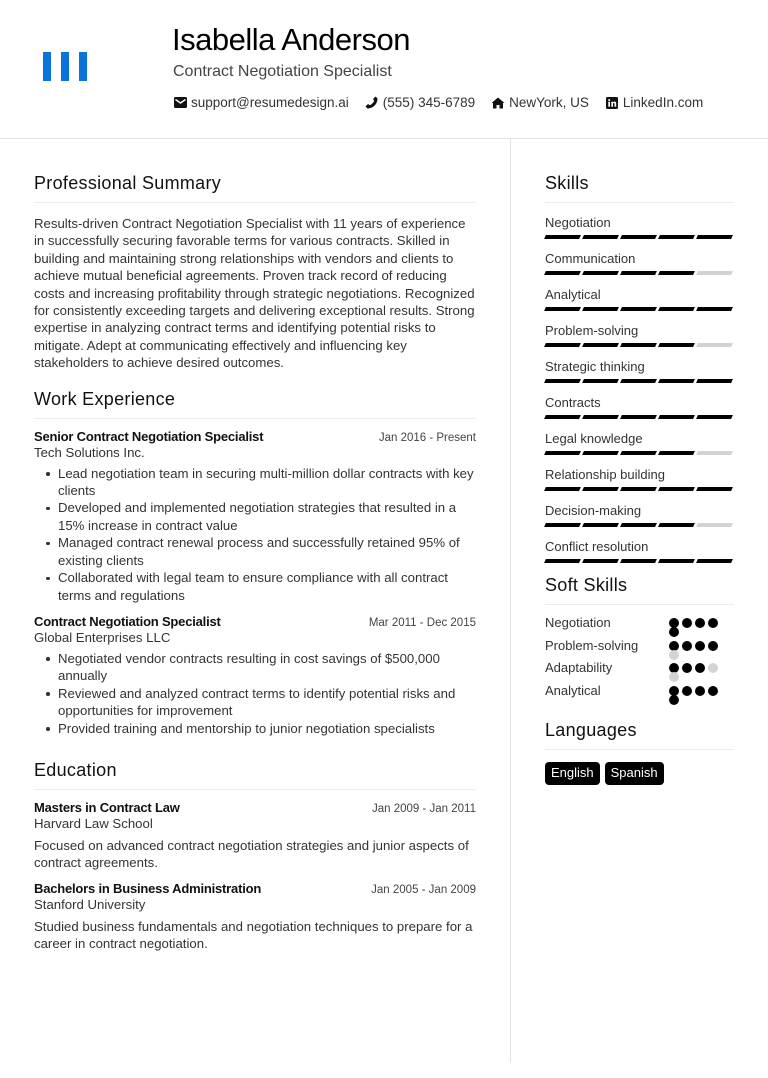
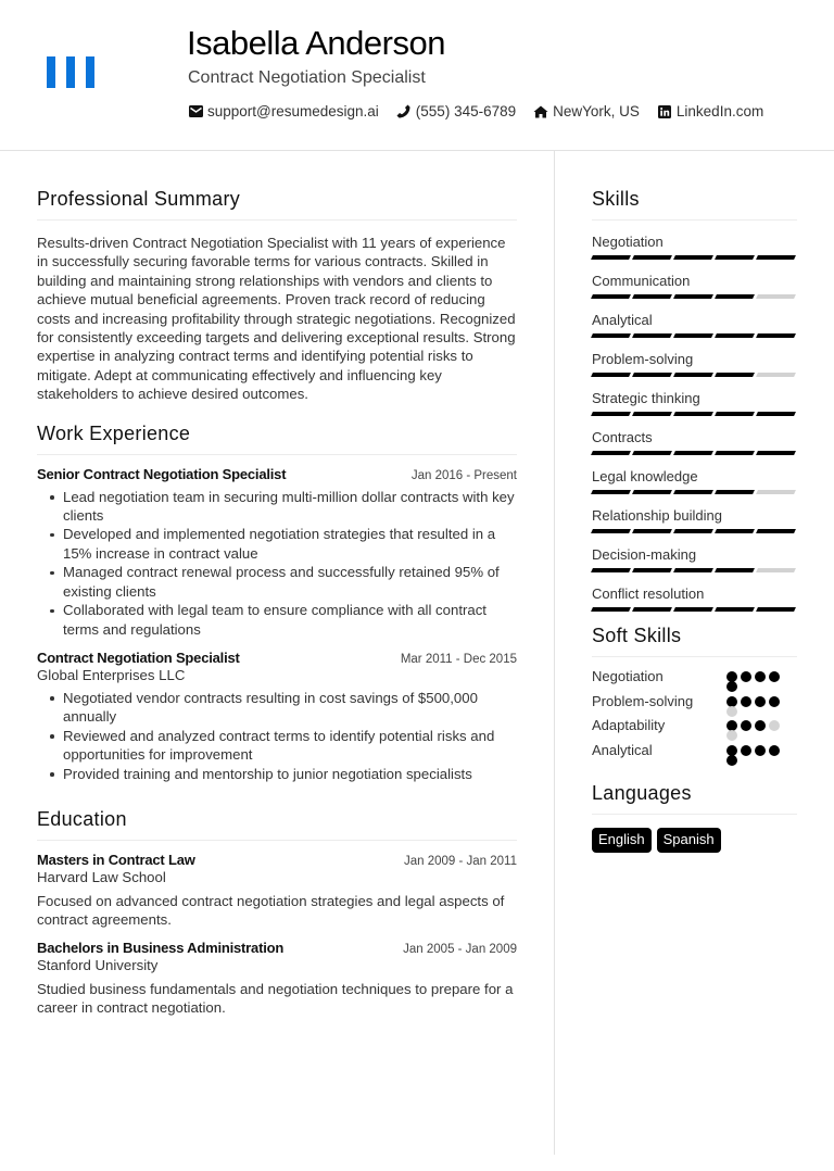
  Isabella Anderson
  Contract Negotiation Specialist
  support@resumedesign.ai
  (555) 345-6789
  NewYork, US
  LinkedIn.com
  Professional Summary
  Results-driven Contract Negotiation Specialist with 11 years of experience in successfully securing favorable terms for various contracts. Skilled in building and maintaining strong relationships with vendors and clients to achieve mutual beneficial agreements. Proven track record of reducing costs and increasing profitability through strategic negotiations. Recognized for consistently exceeding targets and delivering exceptional results. Strong expertise in analyzing contract terms and identifying potential risks to mitigate. Adept at communicating effectively and influencing key stakeholders to achieve desired outcomes.
  Work Experience
  Senior Contract Negotiation Specialist
  Jan 2016 - Present
- Tech Solutions Inc.
  Lead negotiation team in securing multi-million dollar contracts with key clients
  Developed and implemented negotiation strategies that resulted in a 15% increase in contract value
  Managed contract renewal process and successfully retained 95% of existing clients
  Collaborated with legal team to ensure compliance with all contract terms and regulations
  Contract Negotiation Specialist
  Mar 2011 - Dec 2015
  Global Enterprises LLC
  Negotiated vendor contracts resulting in cost savings of $500,000 annually
  Reviewed and analyzed contract terms to identify potential risks and opportunities for improvement
  Provided training and mentorship to junior negotiation specialists
  Education
  Masters in Contract Law
  Jan 2009 - Jan 2011
  Harvard Law School
- Focused on advanced contract negotiation strategies and junior aspects of contract agreements.
+ Focused on advanced contract negotiation strategies and legal aspects of contract agreements.
  Bachelors in Business Administration
  Jan 2005 - Jan 2009
  Stanford University
  Studied business fundamentals and negotiation techniques to prepare for a career in contract negotiation.
  Skills
  Negotiation
  Communication
  Analytical
  Problem-solving
  Strategic thinking
  Contracts
  Legal knowledge
  Relationship building
  Decision-making
  Conflict resolution
  Soft Skills
  Negotiation
  Problem-solving
  Adaptability
  Analytical
  Languages
  English
  Spanish
